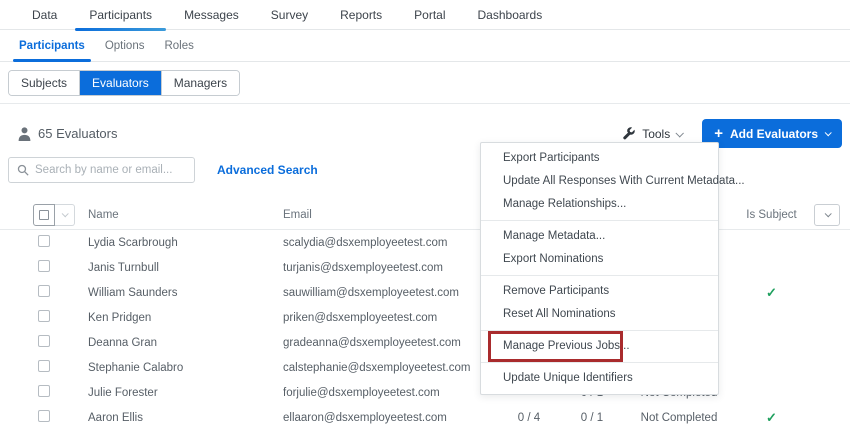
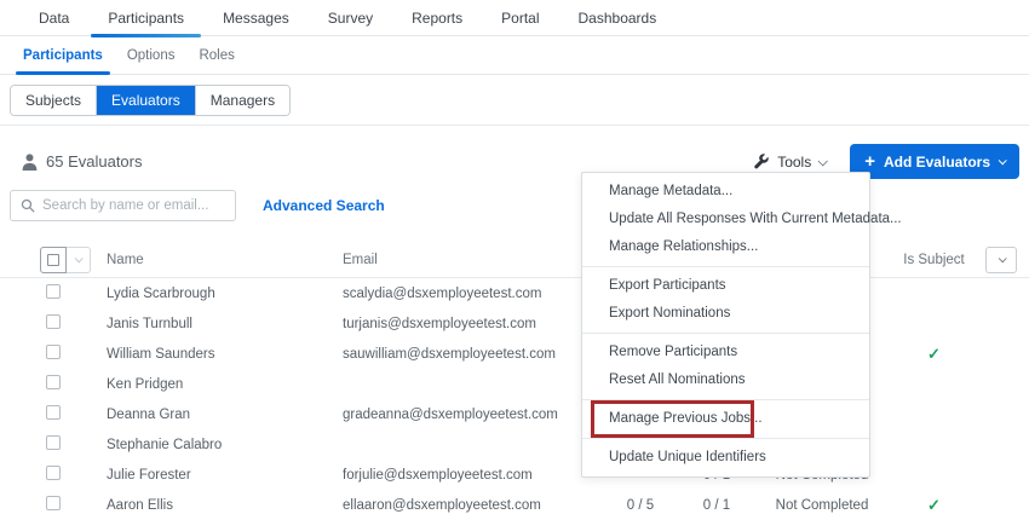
  Data
  Participants
  Messages
  Survey
  Reports
  Portal
  Dashboards
  Participants
  Options
  Roles
  Subjects
  Evaluators
  Managers
  65 Evaluators
  Tools
  +
  Add Evaluators
  Search by name or email...
  Advanced Search
  Name
  Email
  Is Subject
  Lydia Scarbrough
  scalydia@dsxemployeetest.com
  Janis Turnbull
  turjanis@dsxemployeetest.com
  William Saunders
  sauwilliam@dsxemployeetest.com
  ✓
  Ken Pridgen
- priken@dsxemployeetest.com
  Deanna Gran
  gradeanna@dsxemployeetest.com
  Stephanie Calabro
- calstephanie@dsxemployeetest.com
  Julie Forester
  forjulie@dsxemployeetest.com
  Aaron Ellis
  ellaaron@dsxemployeetest.com
- 0 / 4
+ 0 / 5
  0 / 1
  Not Completed
  ✓
- Export Participants
+ Manage Metadata...
  Update All Responses With Current Metadata...
  Manage Relationships...
- Manage Metadata...
+ Export Participants
  Export Nominations
  Remove Participants
  Reset All Nominations
  Manage Previous Jobs...
  Update Unique Identifiers
